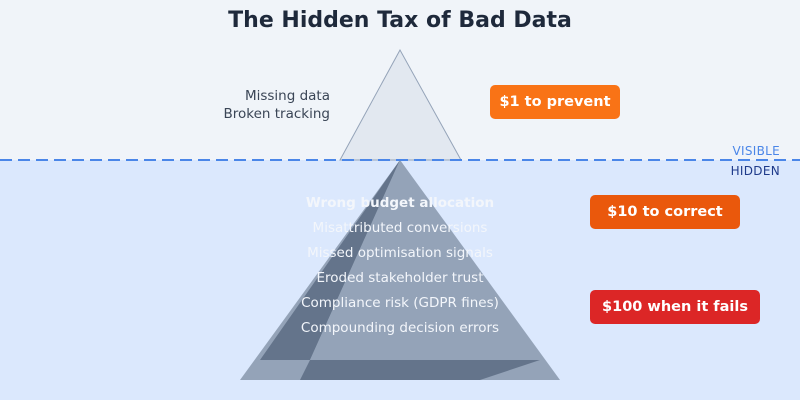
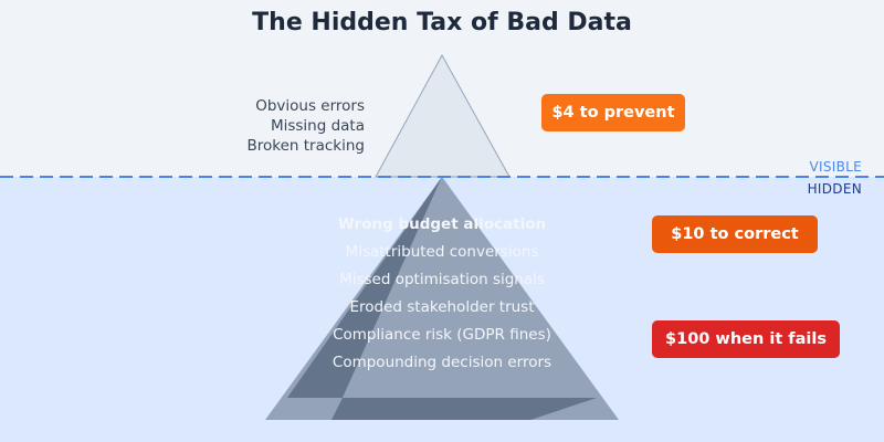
  The Hidden Tax of Bad Data
+ Obvious errors
  Missing data
  Broken tracking
  Wrong budget allocation
  Misattributed conversions
  Missed optimisation signals
  Eroded stakeholder trust
  Compliance risk (GDPR fines)
  Compounding decision errors
- $1 to prevent
+ $4 to prevent
  $10 to correct
  $100 when it fails
  VISIBLE
  HIDDEN
